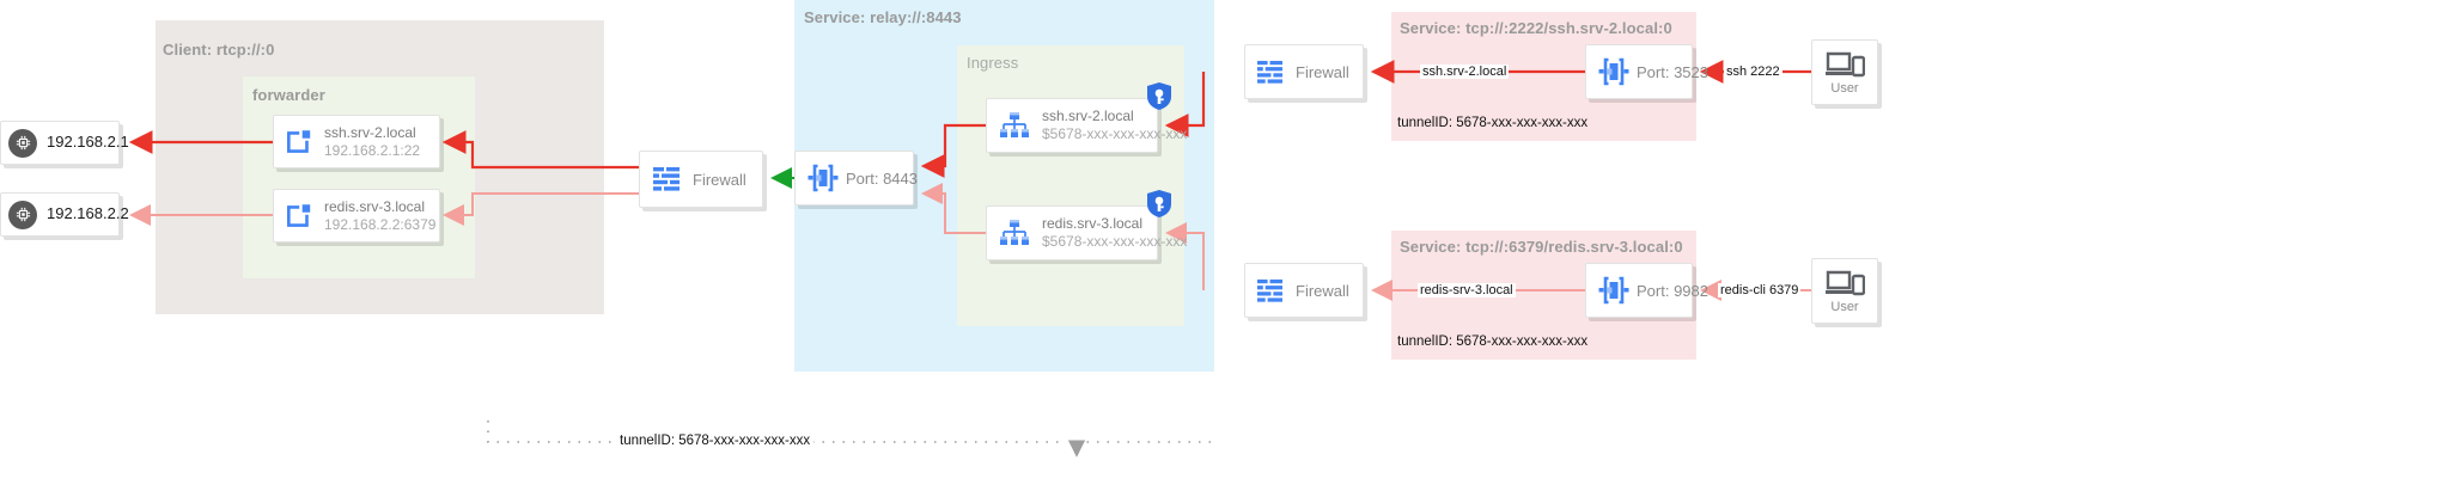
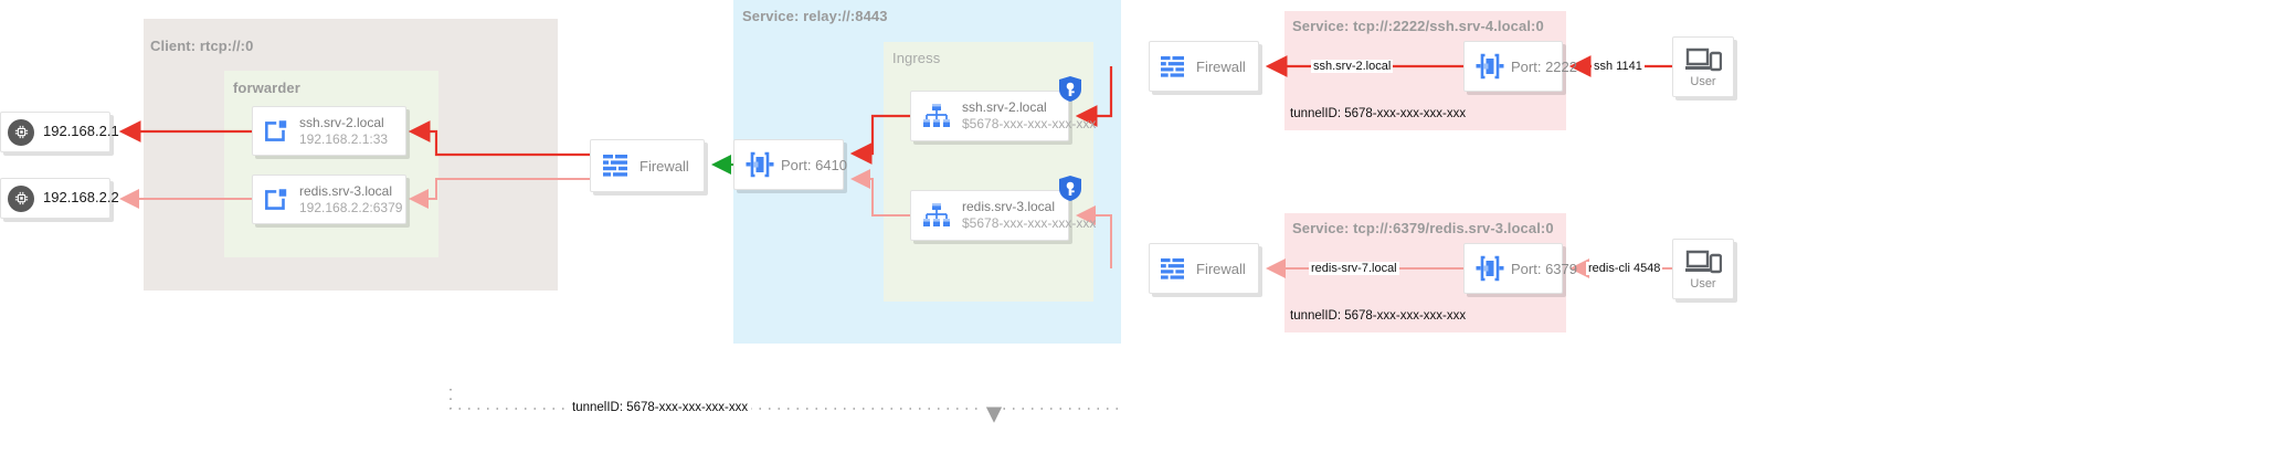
  Client: rtcp://:0
  forwarder
  Service: relay://:8443
  Ingress
- Service: tcp://:2222/ssh.srv-2.local:0
+ Service: tcp://:2222/ssh.srv-4.local:0
  Service: tcp://:6379/redis.srv-3.local:0
  ssh.srv-2.local
- ssh 2222
+ ssh 1141
- redis-srv-3.local
+ redis-srv-7.local
- redis-cli 6379
+ redis-cli 4548
  tunnelID: 5678-xxx-xxx-xxx-xxx
  tunnelID: 5678-xxx-xxx-xxx-xxx
  tunnelID: 5678-xxx-xxx-xxx-xxx
  192.168.2.1
  192.168.2.2
  ssh.srv-2.local
- 192.168.2.1:22
+ 192.168.2.1:33
  redis.srv-3.local
  192.168.2.2:6379
  Firewall
- Port: 8443
+ Port: 6410
  ssh.srv-2.local
  $5678-xxx-xxx-xxx-xxx
  redis.srv-3.local
  $5678-xxx-xxx-xxx-xxx
  Firewall
  Firewall
- Port: 3523
+ Port: 2222
- Port: 9982
+ Port: 6379
  User
  User
